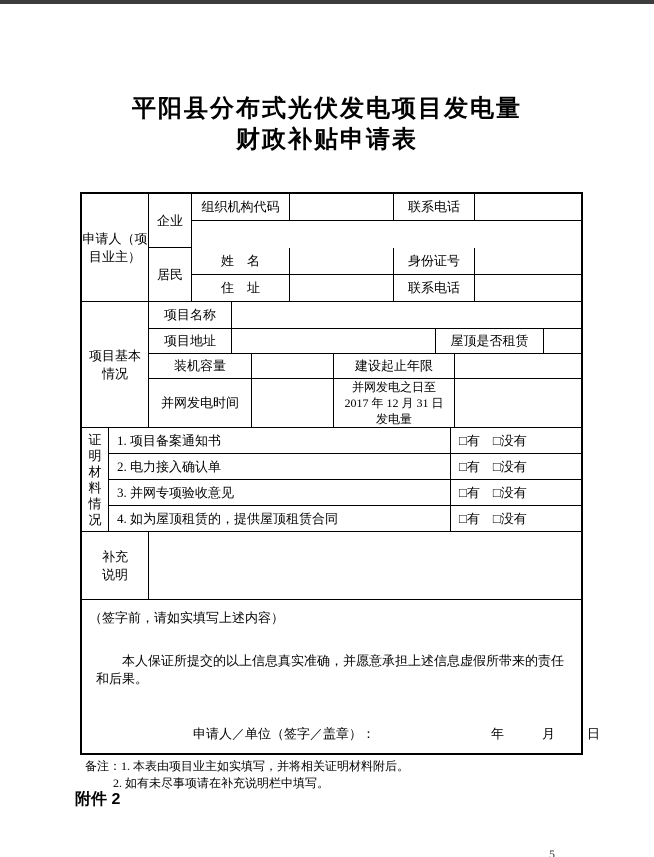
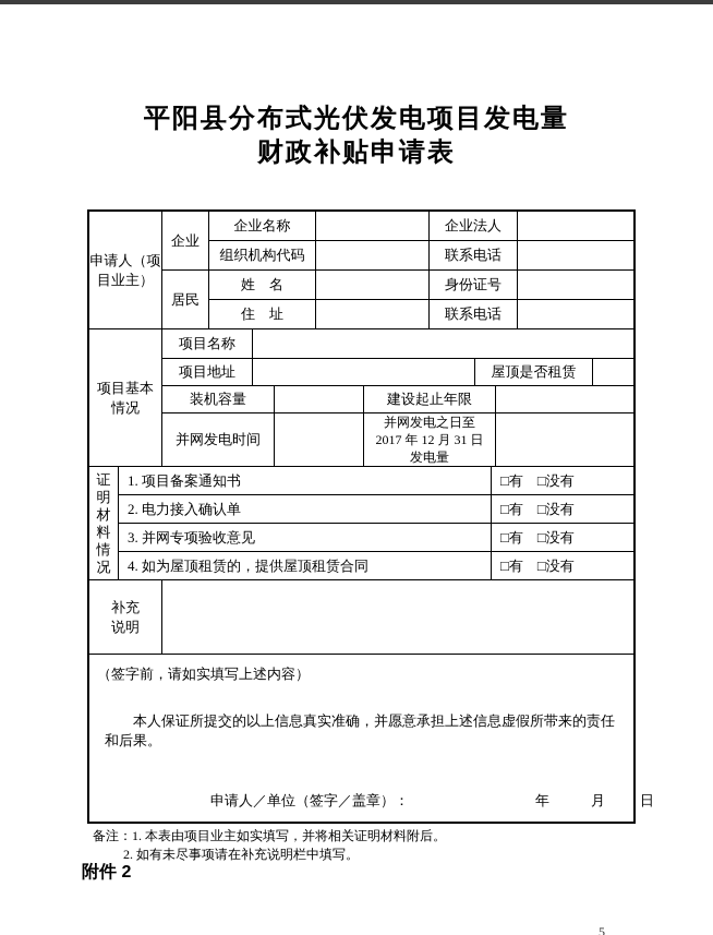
  平阳县分布式光伏发电项目发电量
  财政补贴申请表
  申请人（项
  目业主）
  企业
+ 企业名称
+ 企业法人
  组织机构代码
  联系电话
  居民
  姓 名
  身份证号
  住 址
  联系电话
  项目基本
  情况
  项目名称
  项目地址
  屋顶是否租赁
  装机容量
  建设起止年限
  并网发电时间
  并网发电之日至
  2017 年 12 月 31 日
  发电量
  证
  明
  材
  料
  情
  况
  1. 项目备案通知书
  □有 □没有
  2. 电力接入确认单
  □有 □没有
  3. 并网专项验收意见
  □有 □没有
  4. 如为屋顶租赁的，提供屋顶租赁合同
  □有 □没有
  补充
  说明
  （签字前，请如实填写上述内容）
  本人保证所提交的以上信息真实准确，并愿意承担上述信息虚假所带来的责任和后果。
  申请人／单位（签字／盖章）：
  年
  月
  日
  备注：1. 本表由项目业主如实填写，并将相关证明材料附后。
  2. 如有未尽事项请在补充说明栏中填写。
  附件 2
  5
